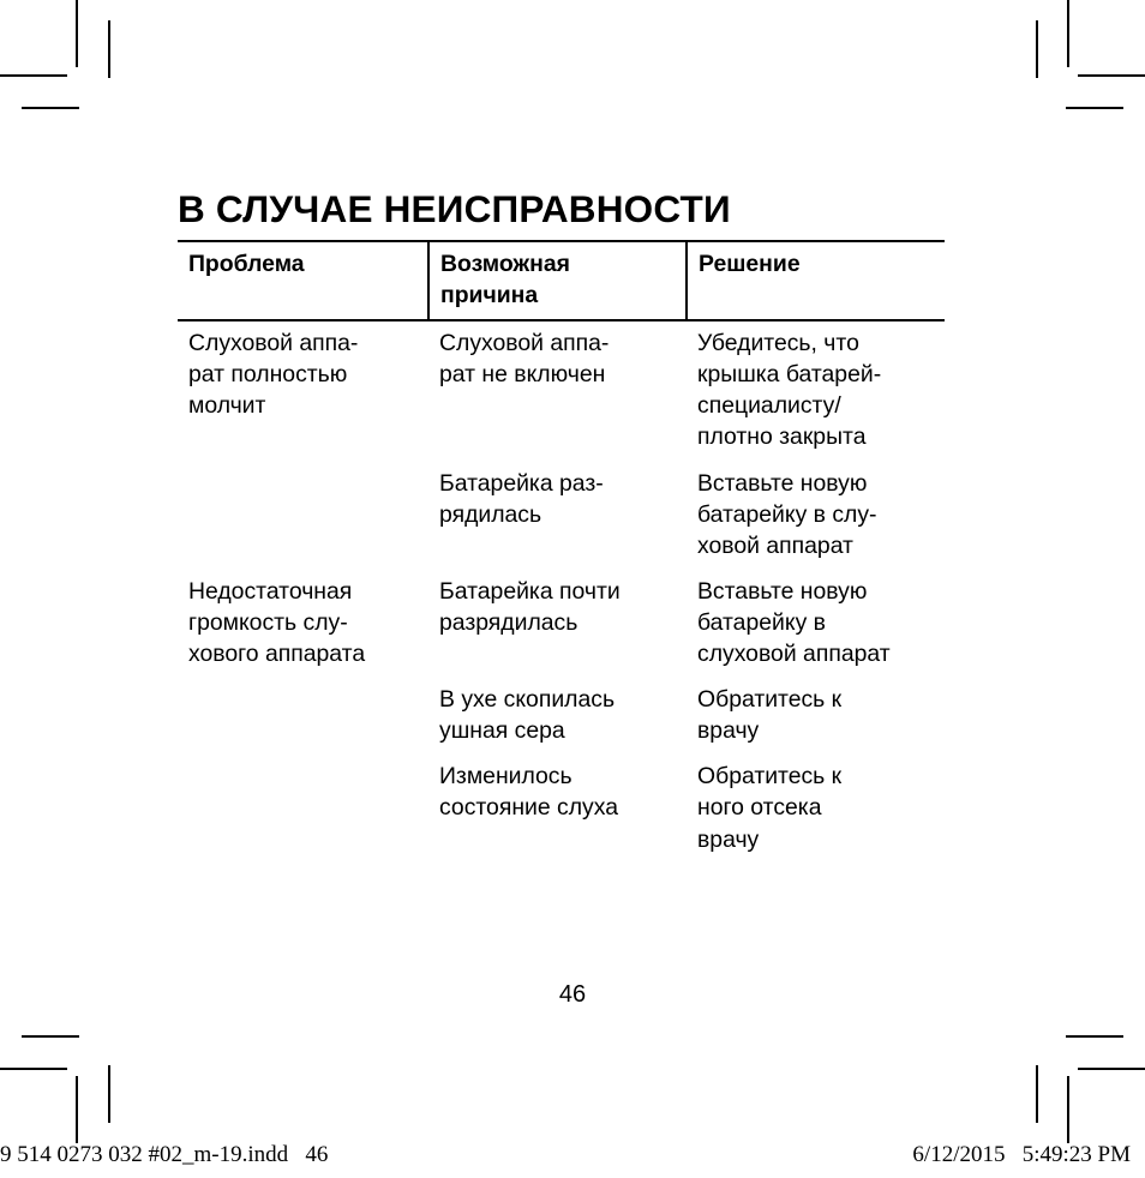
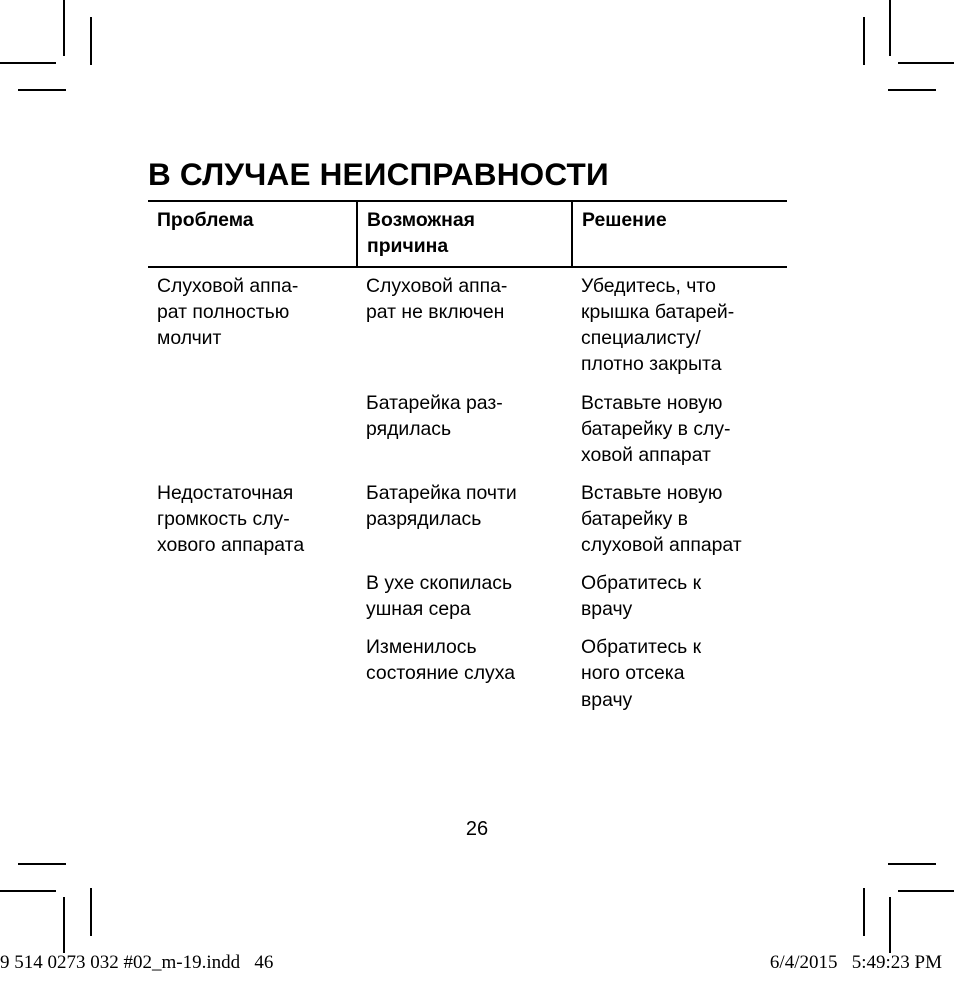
  В СЛУЧАЕ НЕИСПРАВНОСТИ
  Проблема	Возможная причина	Решение
  Слуховой аппа- рат полностью молчит	Слуховой аппа- рат не включен	Убедитесь, что крышка батарей- специалисту/ плотно закрыта
  Батарейка раз- рядилась	Вставьте новую батарейку в слу- ховой аппарат
  Недостаточная громкость слу- хового аппарата	Батарейка почти разрядилась	Вставьте новую батарейку в слуховой аппарат
  В ухе скопилась ушная сера	Обратитесь к врачу
  Изменилось состояние слуха	Обратитесь к ного отсека врачу
- 46
+ 26
  9 514 0273 032 #02_m-19.indd 46
- 6/12/2015 5:49:23 PM
+ 6/4/2015 5:49:23 PM
